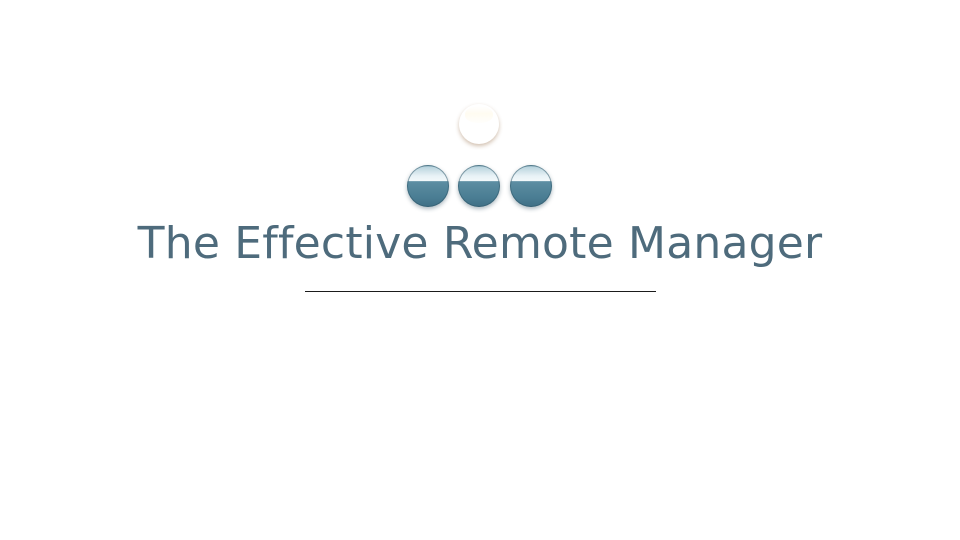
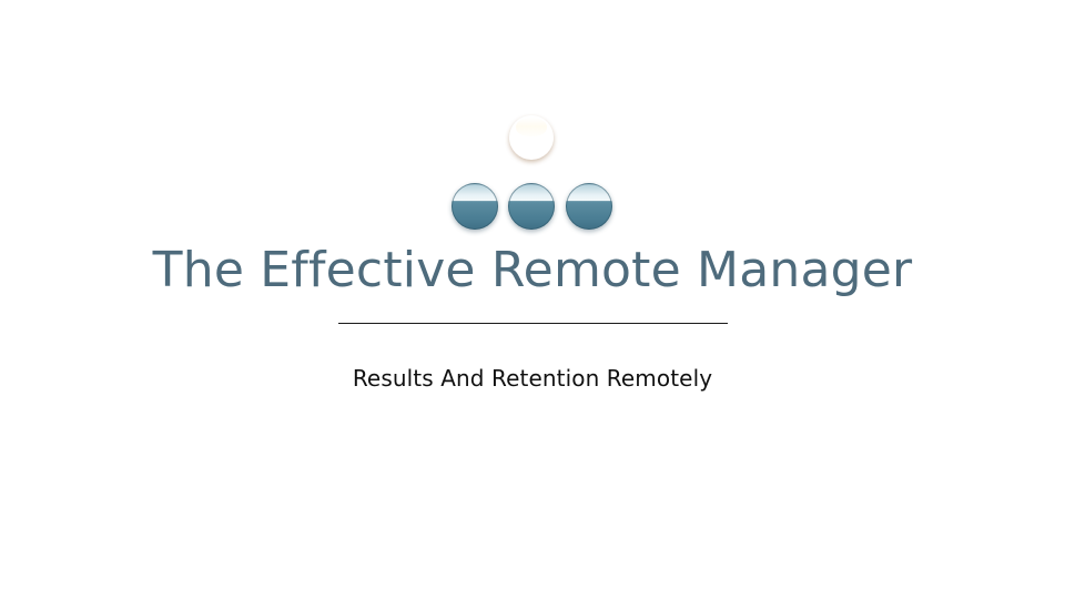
  The Effective Remote Manager
+ Results And Retention Remotely
